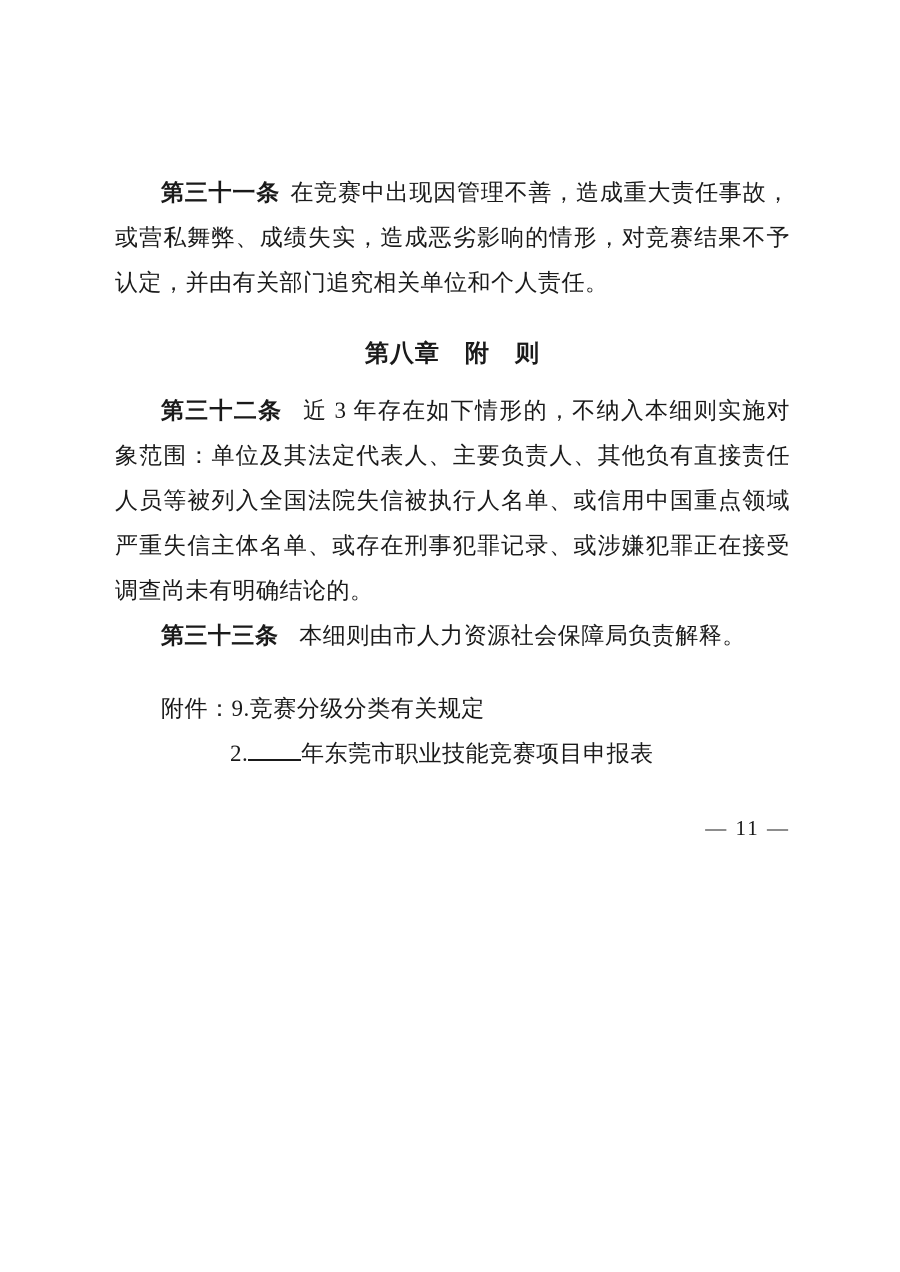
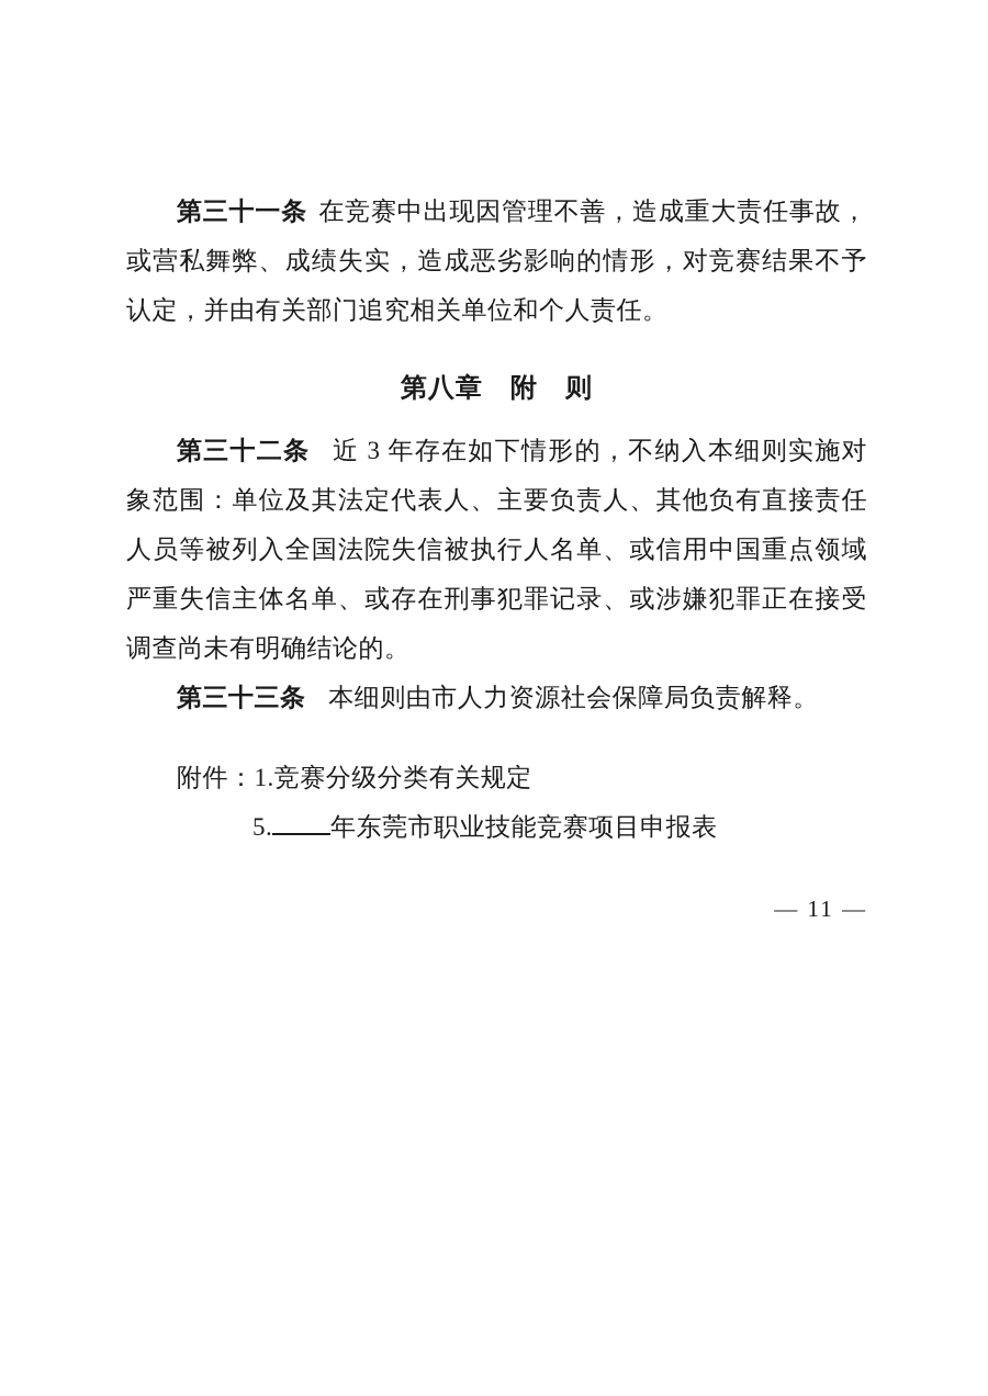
  第三十一条 在竞赛中出现因管理不善，造成重大责任事故，或营私舞弊、成绩失实，造成恶劣影响的情形，对竞赛结果不予认定，并由有关部门追究相关单位和个人责任。
  第八章 附 则
  第三十二条 近 3 年存在如下情形的，不纳入本细则实施对象范围：单位及其法定代表人、主要负责人、其他负有直接责任人员等被列入全国法院失信被执行人名单、或信用中国重点领域严重失信主体名单、或存在刑事犯罪记录、或涉嫌犯罪正在接受调查尚未有明确结论的。
  第三十三条 本细则由市人力资源社会保障局负责解释。
- 附件：9.竞赛分级分类有关规定
+ 附件：1.竞赛分级分类有关规定
- 2. 年东莞市职业技能竞赛项目申报表
+ 5. 年东莞市职业技能竞赛项目申报表
  — 11 —
